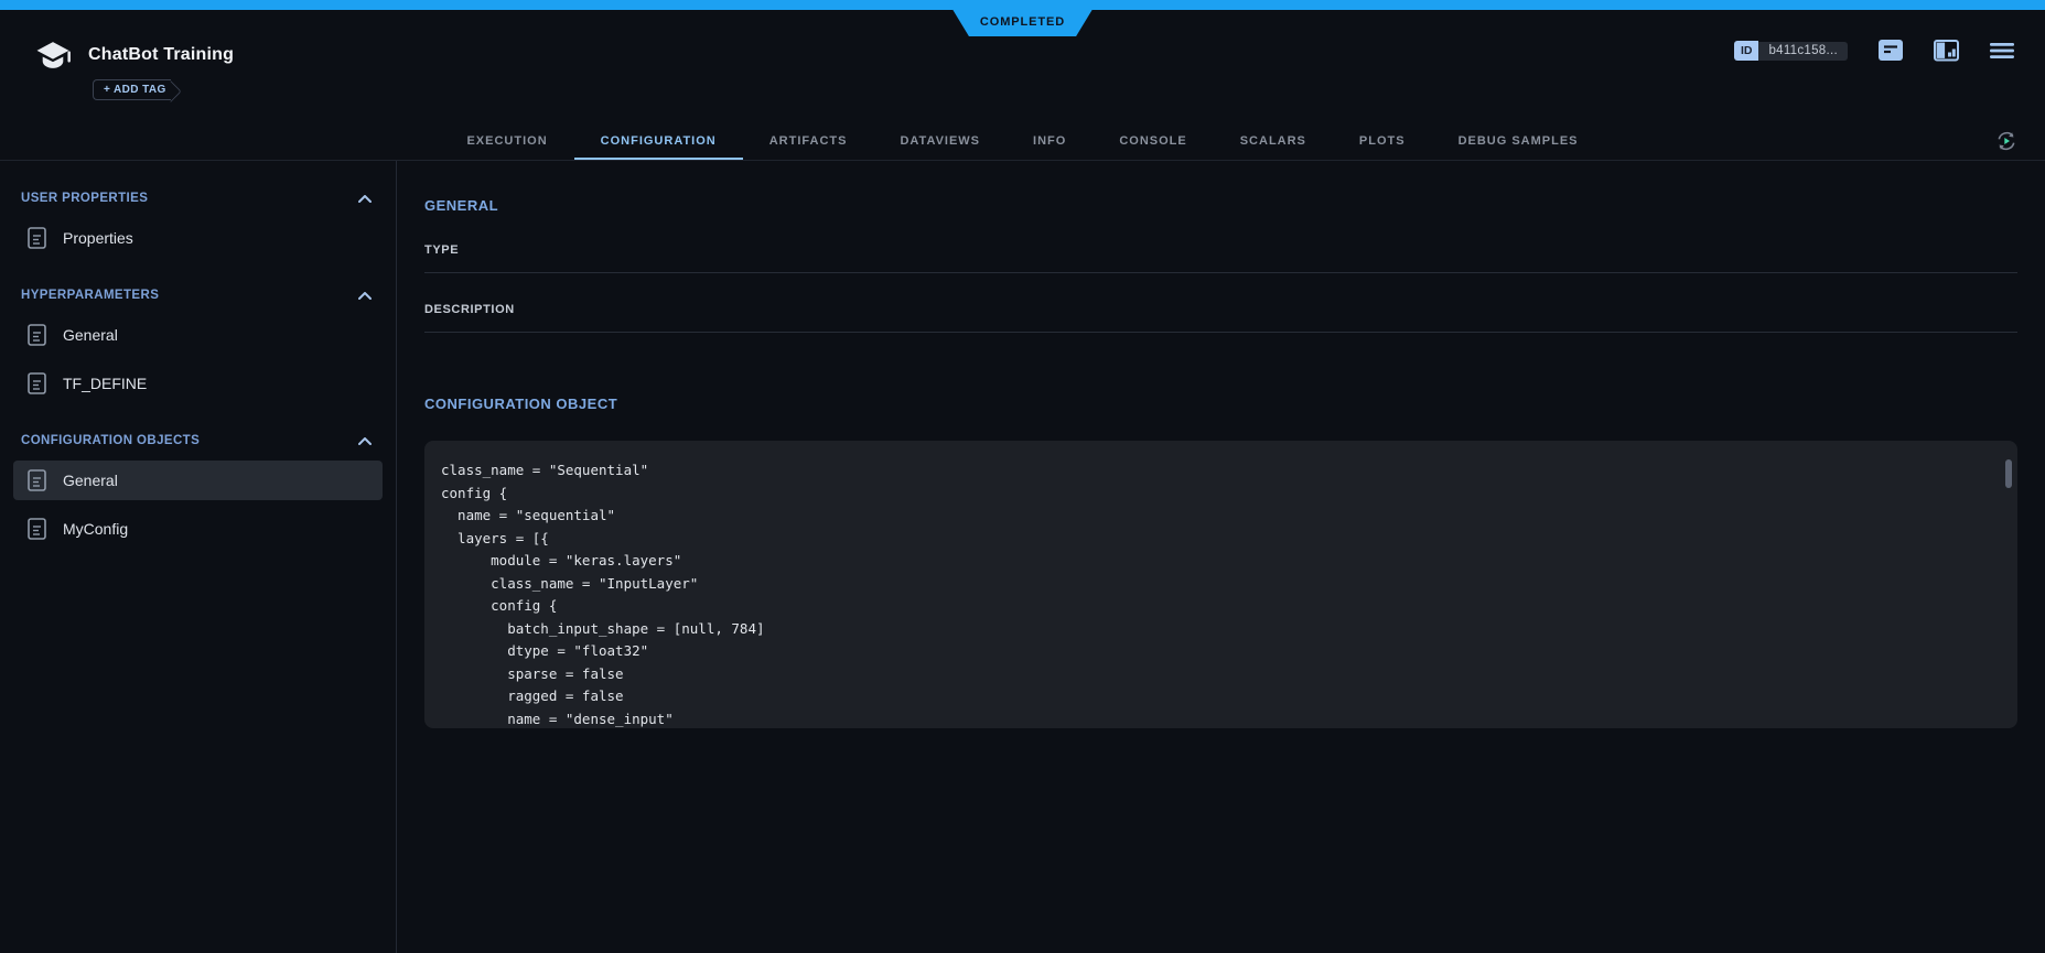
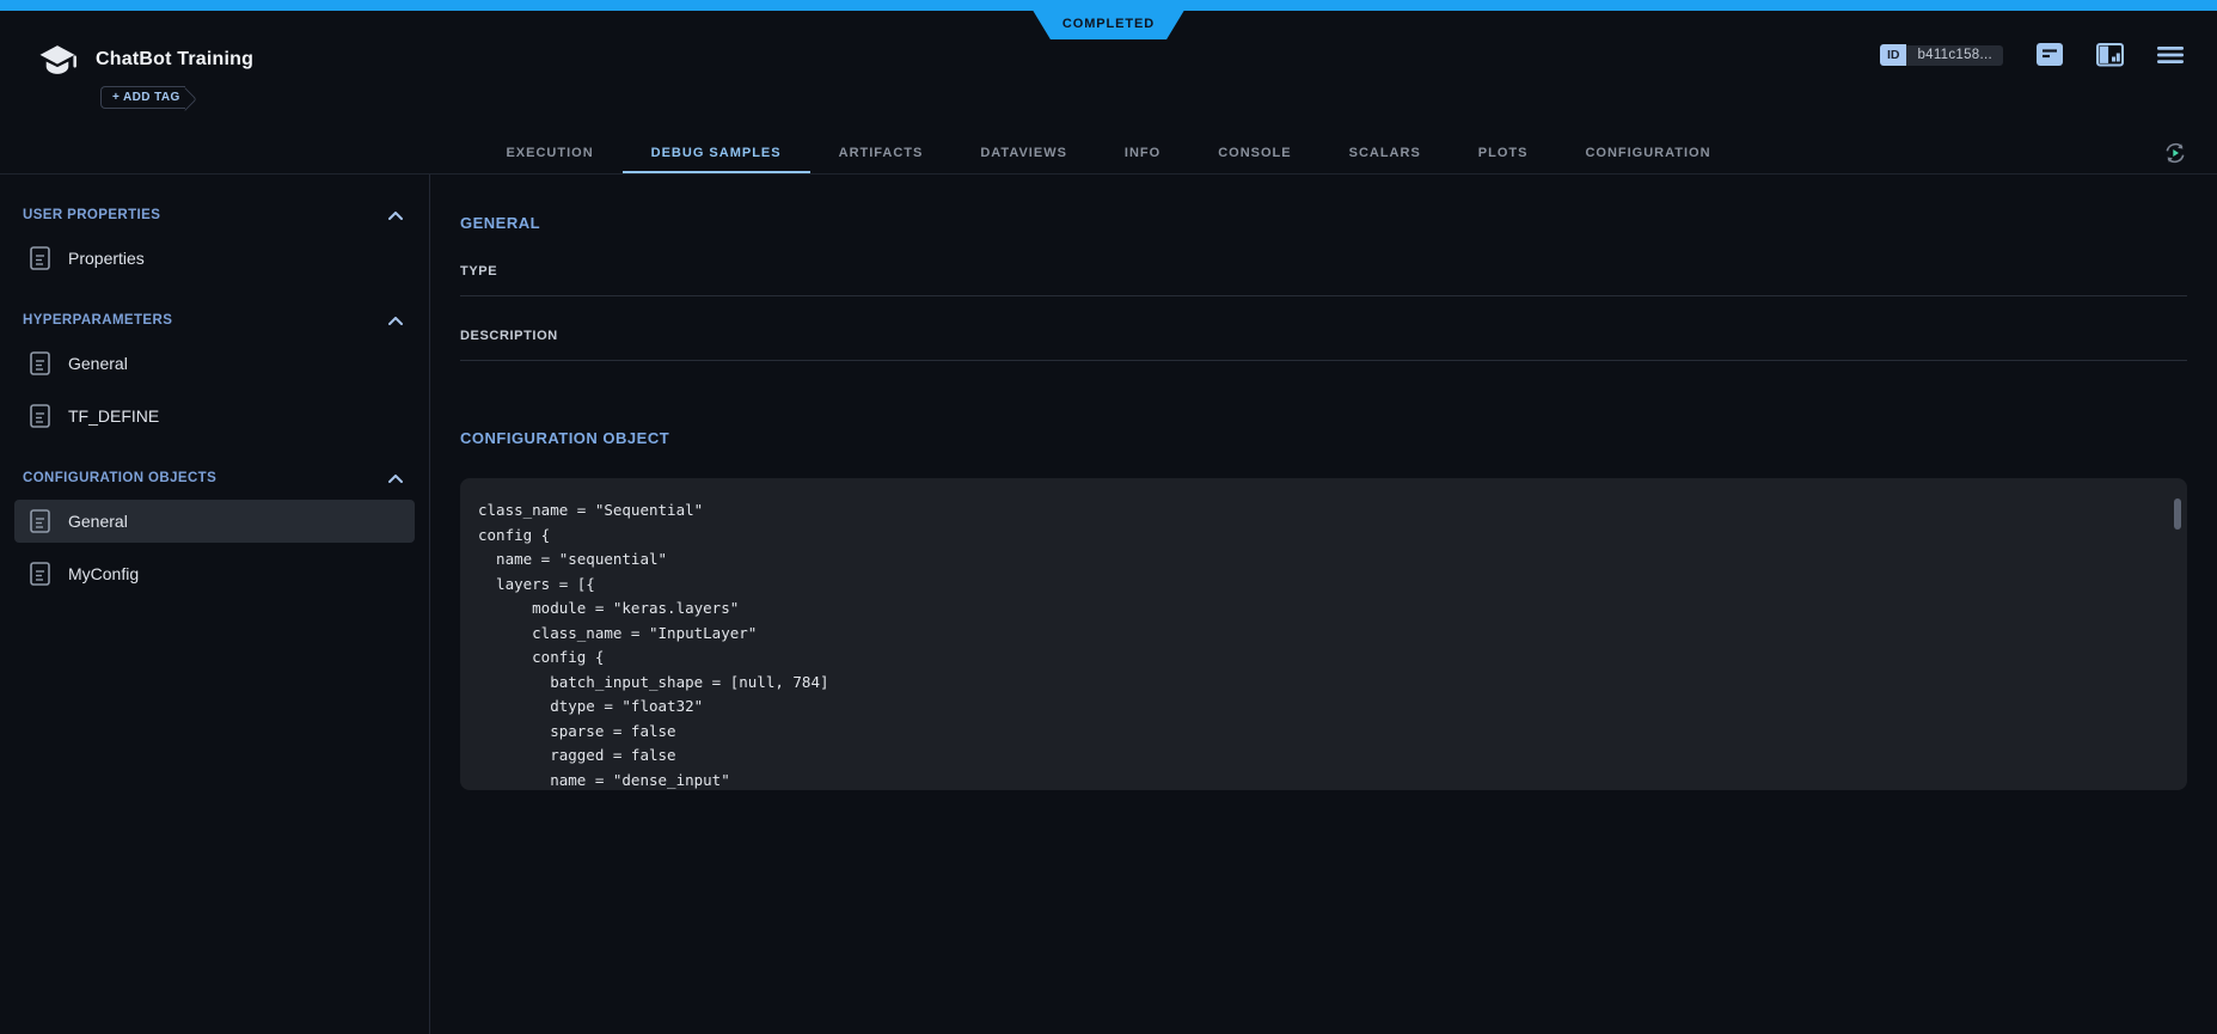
  COMPLETED
  ChatBot Training
  + ADD TAG
  ID
  b411c158...
  EXECUTION
- CONFIGURATION
+ DEBUG SAMPLES
  ARTIFACTS
  DATAVIEWS
  INFO
  CONSOLE
  SCALARS
  PLOTS
- DEBUG SAMPLES
+ CONFIGURATION
  USER PROPERTIES
  Properties
  HYPERPARAMETERS
  General
  TF_DEFINE
  CONFIGURATION OBJECTS
  General
  MyConfig
  GENERAL
  TYPE
  DESCRIPTION
  CONFIGURATION OBJECT
  class_name = "Sequential"
  config {
  name = "sequential"
  layers = [{
  module = "keras.layers"
  class_name = "InputLayer"
  config {
  batch_input_shape = [null, 784]
  dtype = "float32"
  sparse = false
  ragged = false
  name = "dense_input"
